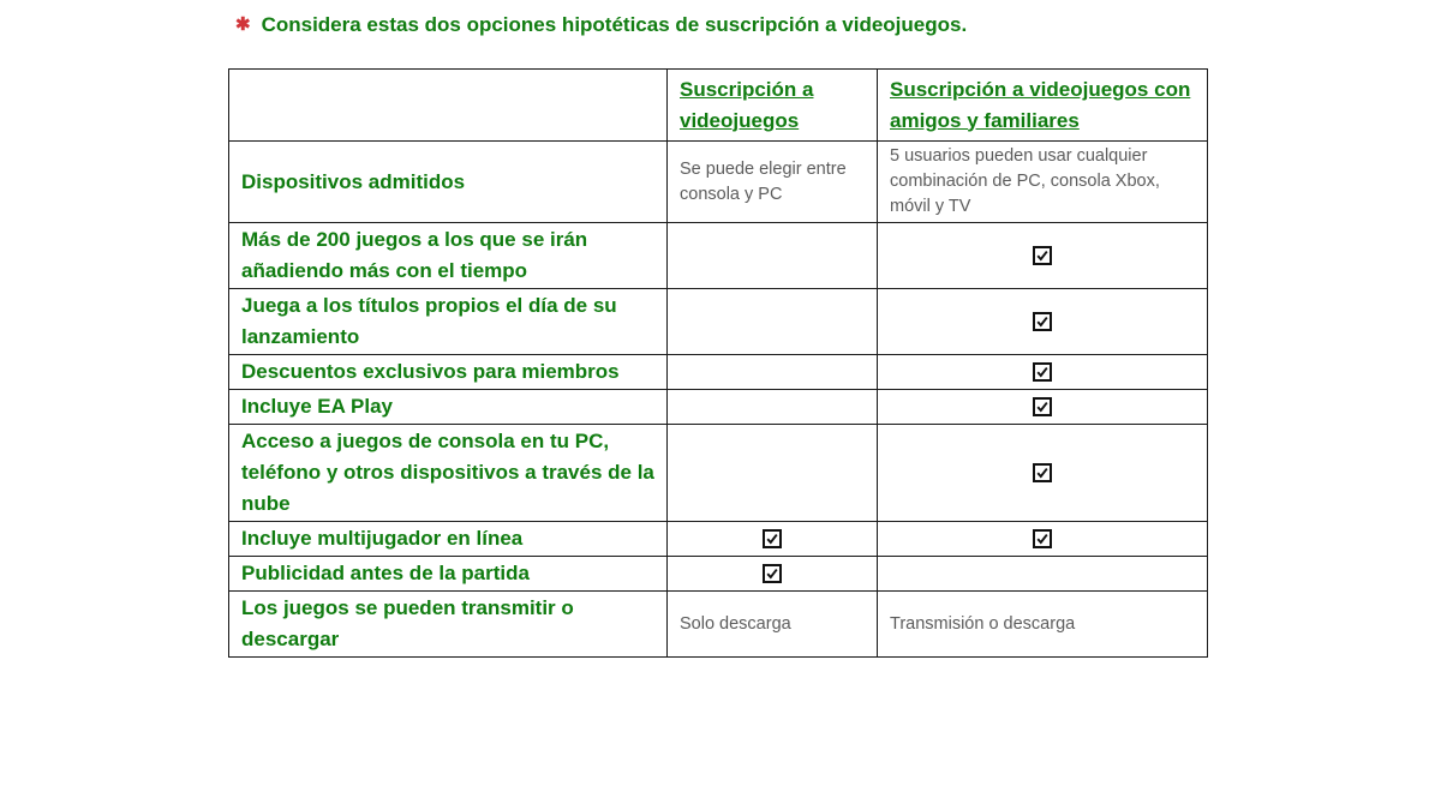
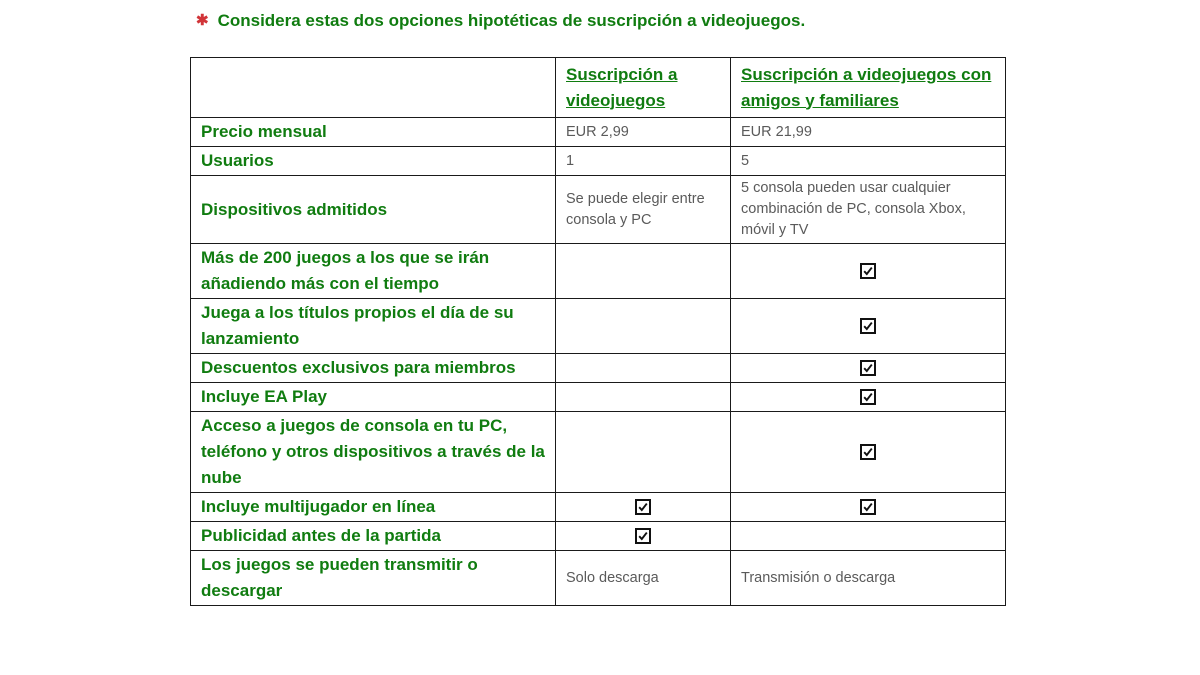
  ✱ Considera estas dos opciones hipotéticas de suscripción a videojuegos.
  	Suscripción a videojuegos	Suscripción a videojuegos con amigos y familiares
+ Precio mensual	EUR 2,99	EUR 21,99
+ Usuarios	1	5
- Dispositivos admitidos	Se puede elegir entre consola y PC	5 usuarios pueden usar cualquier combinación de PC, consola Xbox, móvil y TV
+ Dispositivos admitidos	Se puede elegir entre consola y PC	5 consola pueden usar cualquier combinación de PC, consola Xbox, móvil y TV
  Más de 200 juegos a los que se irán añadiendo más con el tiempo
  Juega a los títulos propios el día de su lanzamiento
  Descuentos exclusivos para miembros
  Incluye EA Play
  Acceso a juegos de consola en tu PC, teléfono y otros dispositivos a través de la nube
  Incluye multijugador en línea
  Publicidad antes de la partida
  Los juegos se pueden transmitir o descargar	Solo descarga	Transmisión o descarga
